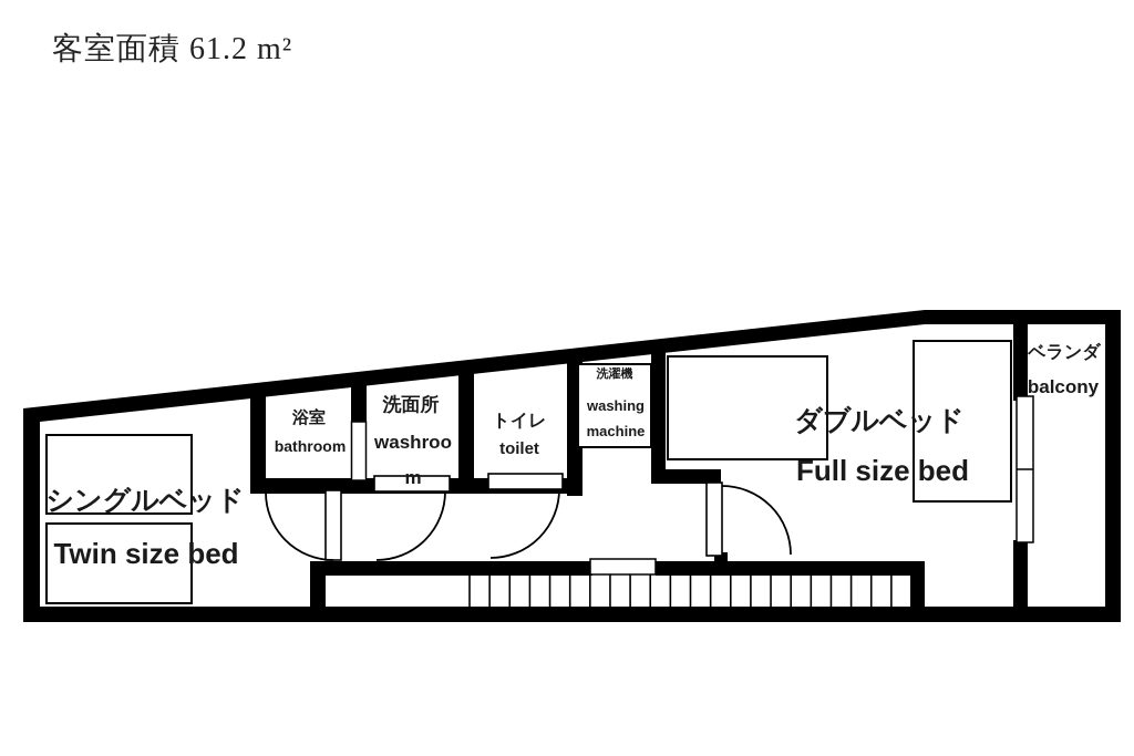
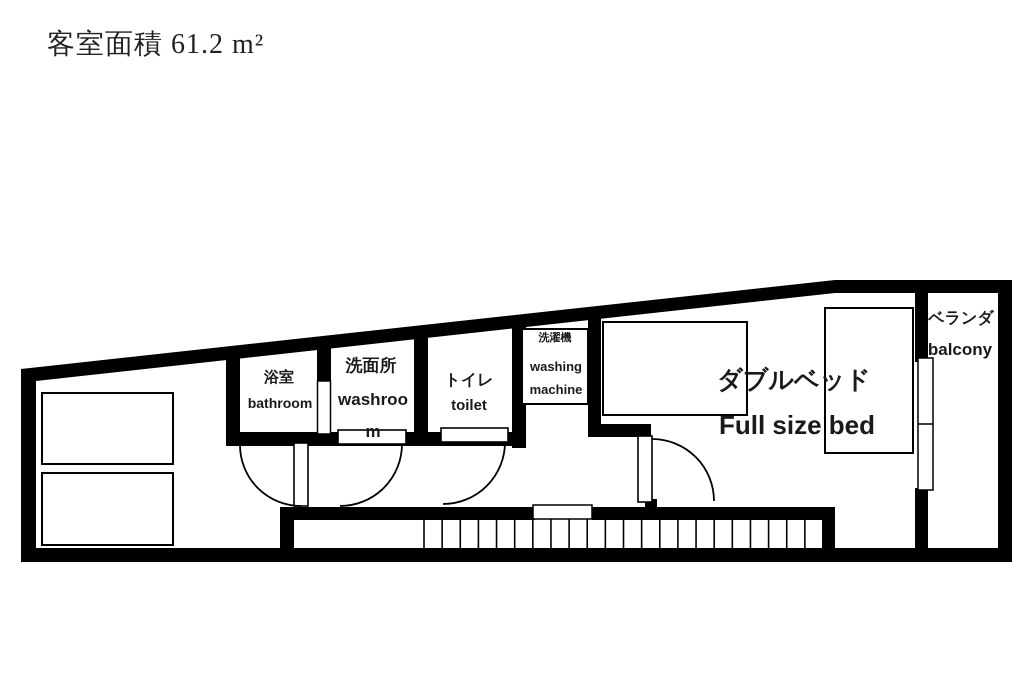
  客室面積 61.2 m²
  浴室
  bathroom
  洗面所
  washroom
  トイレ
  toilet
  洗濯機
  washing machine
- シングルベッド
- Twin size bed
  ダブルベッド
  Full size bed
  ベランダ
  balcony
